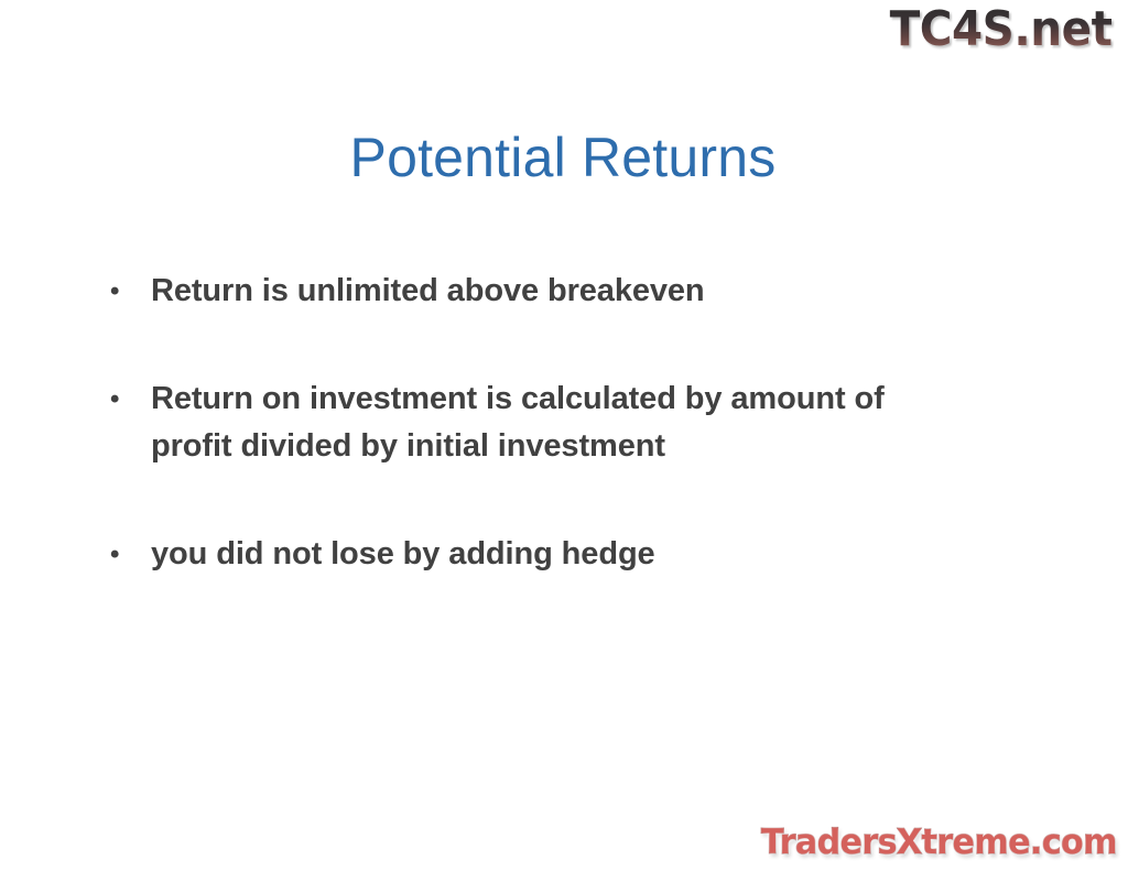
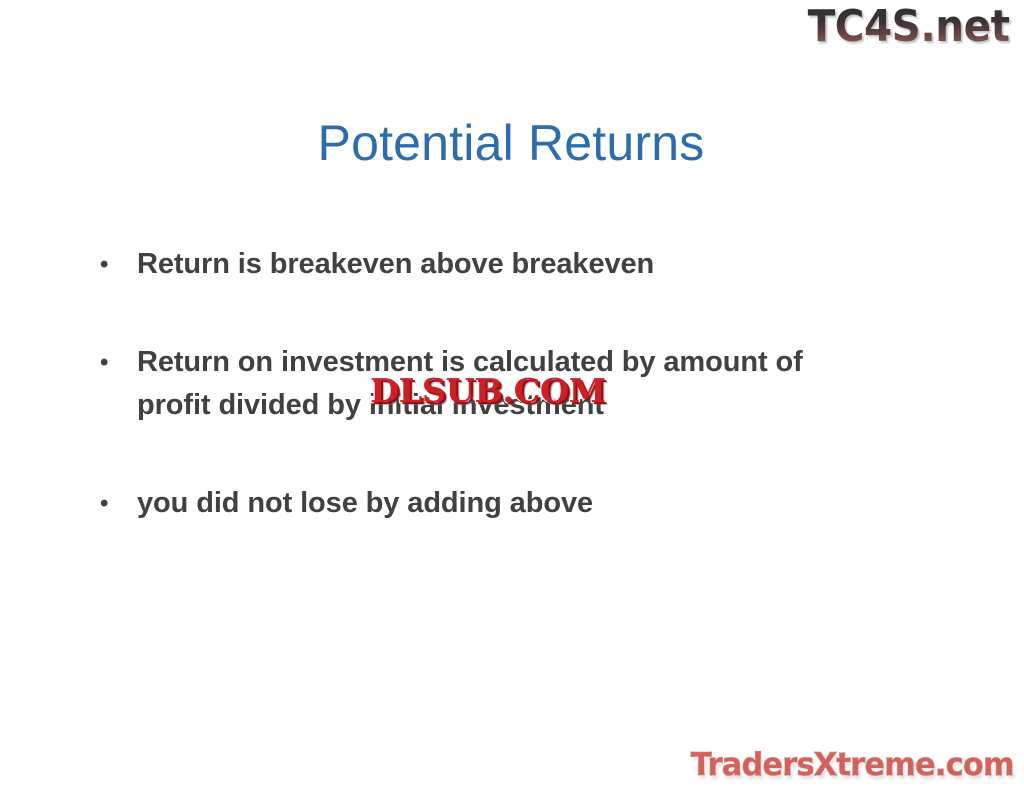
  TC4S.net
  Potential Returns
  •
- Return is unlimited above breakeven
+ Return is breakeven above breakeven
  •
  Return on investment is calculated by amount of
  profit divided by initial investment
  •
- you did not lose by adding hedge
+ you did not lose by adding above
+ DLSUB.COM
  TradersXtreme.com
